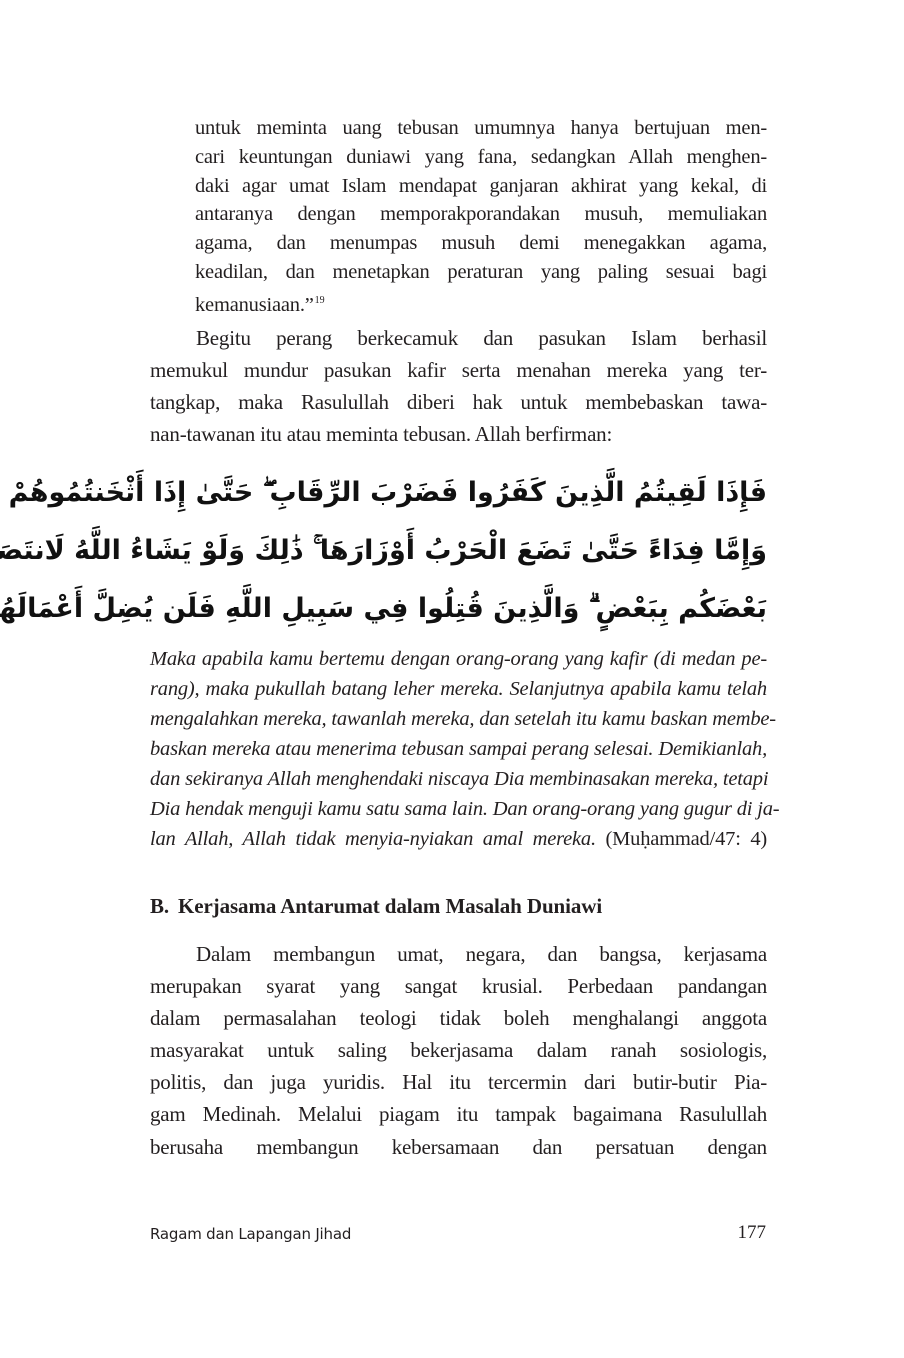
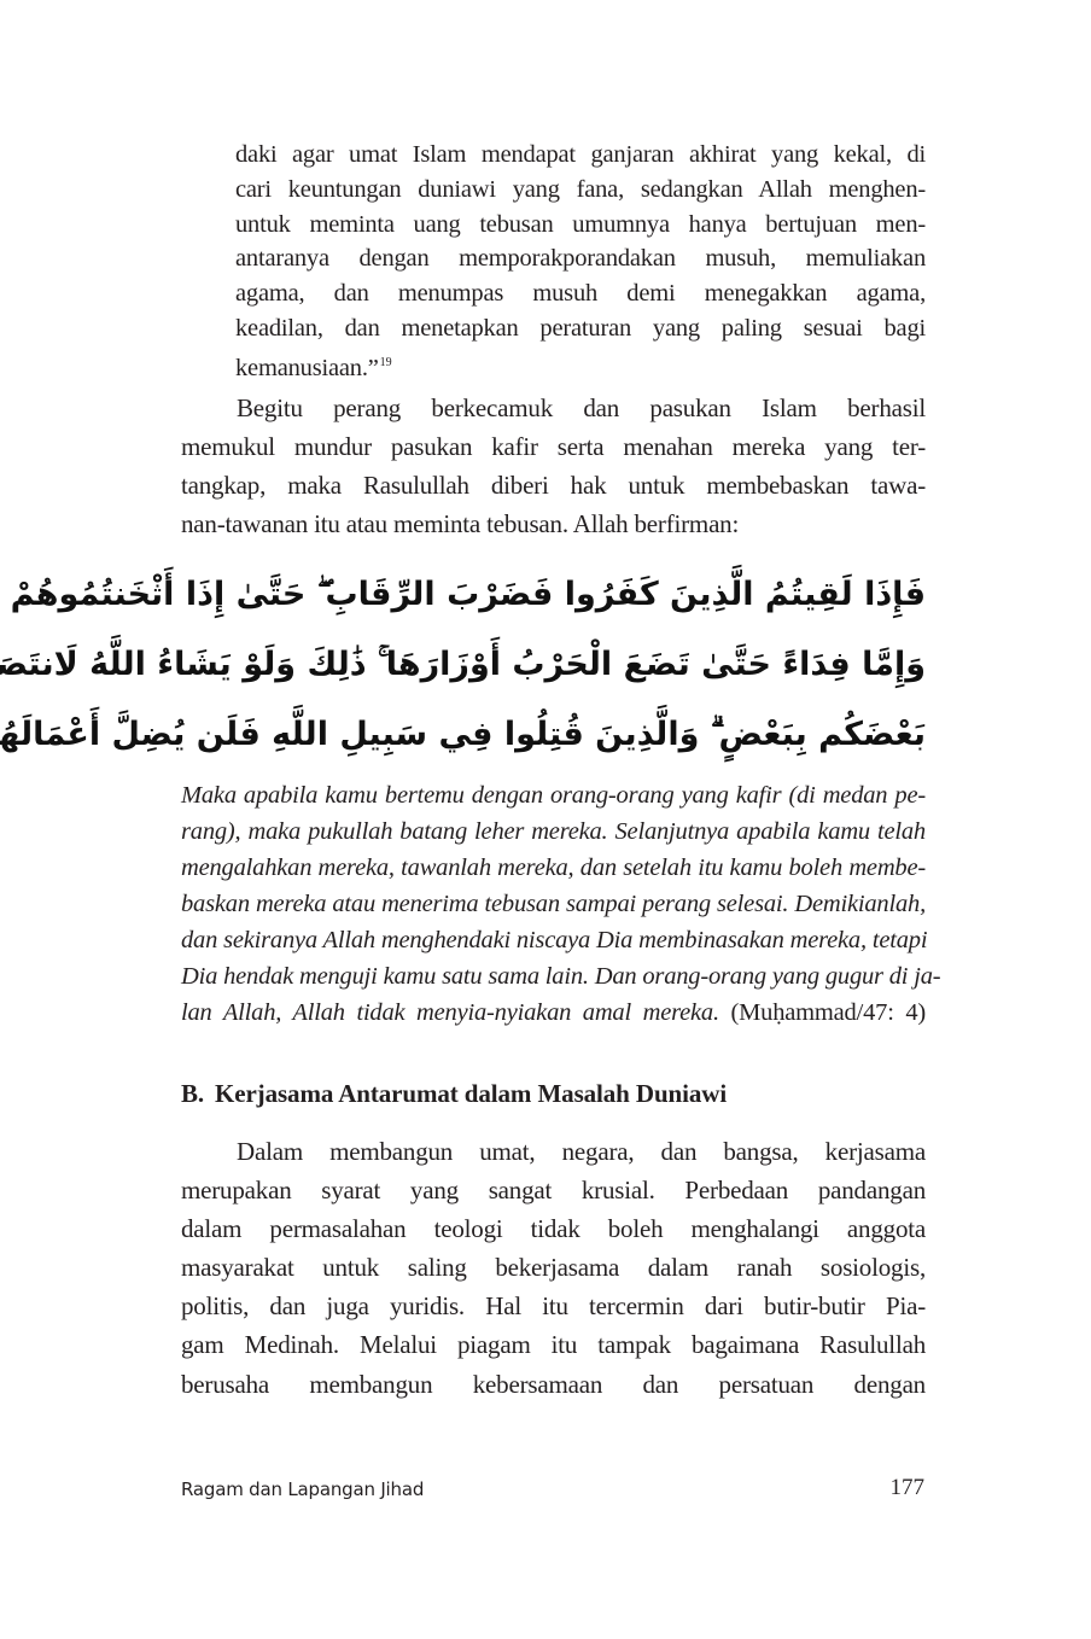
- untuk meminta uang tebusan umumnya hanya bertujuan men-
+ daki agar umat Islam mendapat ganjaran akhirat yang kekal, di
  cari keuntungan duniawi yang fana, sedangkan Allah menghen-
- daki agar umat Islam mendapat ganjaran akhirat yang kekal, di
+ untuk meminta uang tebusan umumnya hanya bertujuan men-
  antaranya dengan memporakporandakan musuh, memuliakan
  agama, dan menumpas musuh demi menegakkan agama,
  keadilan, dan menetapkan peraturan yang paling sesuai bagi
  kemanusiaan.”19
  Begitu perang berkecamuk dan pasukan Islam berhasil
  memukul mundur pasukan kafir serta menahan mereka yang ter-
  tangkap, maka Rasulullah diberi hak untuk membebaskan tawa-
  nan-tawanan itu atau meminta tebusan. Allah berfirman:
  وَإِمَّا فِدَاءً حَتَّىٰ تَضَعَ الْحَرْبُ أَوْزَارَهَا ۚ ذَٰلِكَ وَلَوْ يَشَاءُ اللَّهُ لَانتَصَ
  بَعْضَكُم بِبَعْضٍ ۗ وَالَّذِينَ قُتِلُوا فِي سَبِيلِ اللَّهِ فَلَن يُضِلَّ أَعْمَالَهُ
  Maka apabila kamu bertemu dengan orang-orang yang kafir (di medan pe-
  rang), maka pukullah batang leher mereka. Selanjutnya apabila kamu telah
- mengalahkan mereka, tawanlah mereka, dan setelah itu kamu baskan membe-
+ mengalahkan mereka, tawanlah mereka, dan setelah itu kamu boleh membe-
  baskan mereka atau menerima tebusan sampai perang selesai. Demikianlah,
  dan sekiranya Allah menghendaki niscaya Dia membinasakan mereka, tetapi
  Dia hendak menguji kamu satu sama lain. Dan orang-orang yang gugur di ja-
  lan Allah, Allah tidak menyia-nyiakan amal mereka. (Muḥammad/47: 4)
  B. Kerjasama Antarumat dalam Masalah Duniawi
  Dalam membangun umat, negara, dan bangsa, kerjasama
  merupakan syarat yang sangat krusial. Perbedaan pandangan
  dalam permasalahan teologi tidak boleh menghalangi anggota
  masyarakat untuk saling bekerjasama dalam ranah sosiologis,
  politis, dan juga yuridis. Hal itu tercermin dari butir-butir Pia-
  gam Medinah. Melalui piagam itu tampak bagaimana Rasulullah
  berusaha membangun kebersamaan dan persatuan dengan
  Ragam dan Lapangan Jihad
  177
